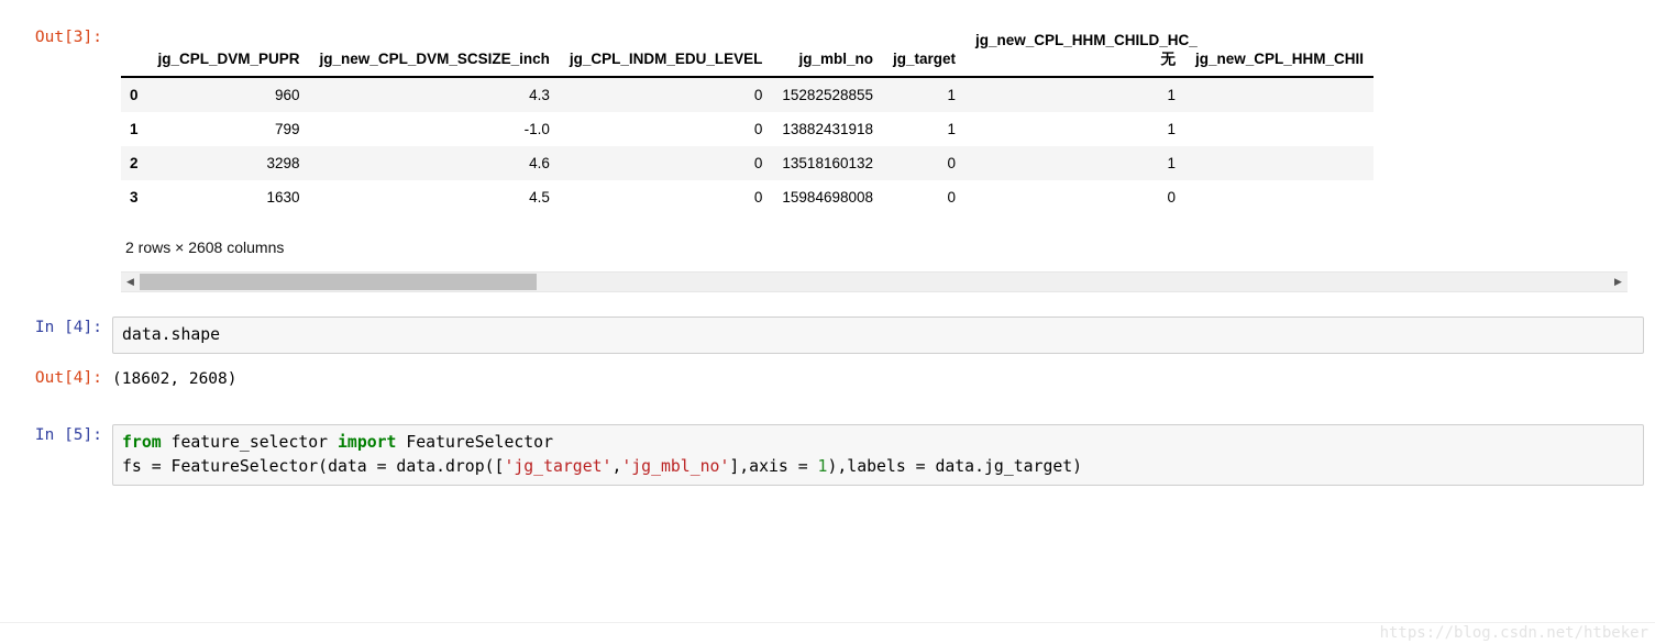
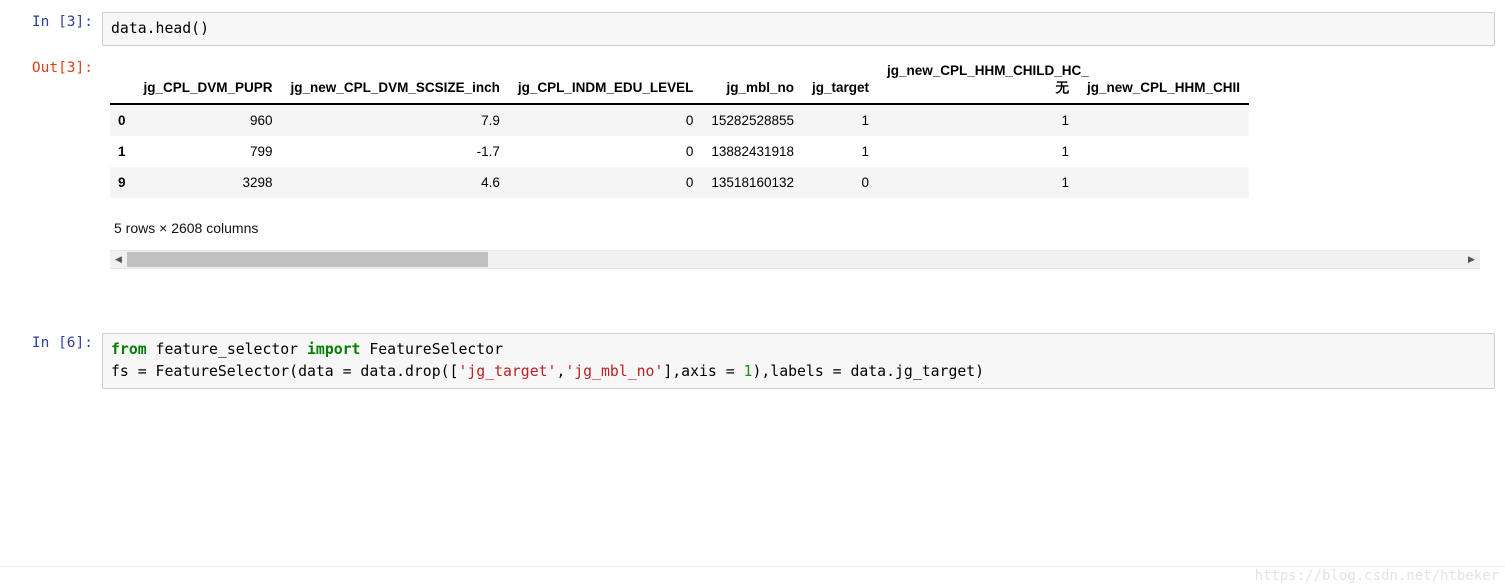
+ In [3]:
+ data.head()
  Out[3]:
  	jg_CPL_DVM_PUPR	jg_new_CPL_DVM_SCSIZE_inch	jg_CPL_INDM_EDU_LEVEL	jg_mbl_no	jg_target	jg_new_CPL_HHM_CHILD_HC_无	jg_new_CPL_HHM_CHII
- 0	960	4.3	0	15282528855	1	1
+ 0	960	7.9	0	15282528855	1	1
- 1	799	-1.0	0	13882431918	1	1
+ 1	799	-1.7	0	13882431918	1	1
- 2	3298	4.6	0	13518160132	0	1
+ 9	3298	4.6	0	13518160132	0	1
- 3	1630	4.5	0	15984698008	0	0
- 2 rows × 2608 columns
+ 5 rows × 2608 columns
  ◀
  ▶
- In [4]:
- data.shape
- Out[4]:
- (18602, 2608)
- In [5]:
+ In [6]:
  from feature_selector import FeatureSelector
  fs = FeatureSelector(data = data.drop(['jg_target','jg_mbl_no'],axis = 1),labels = data.jg_target)
  https://blog.csdn.net/htbeker
